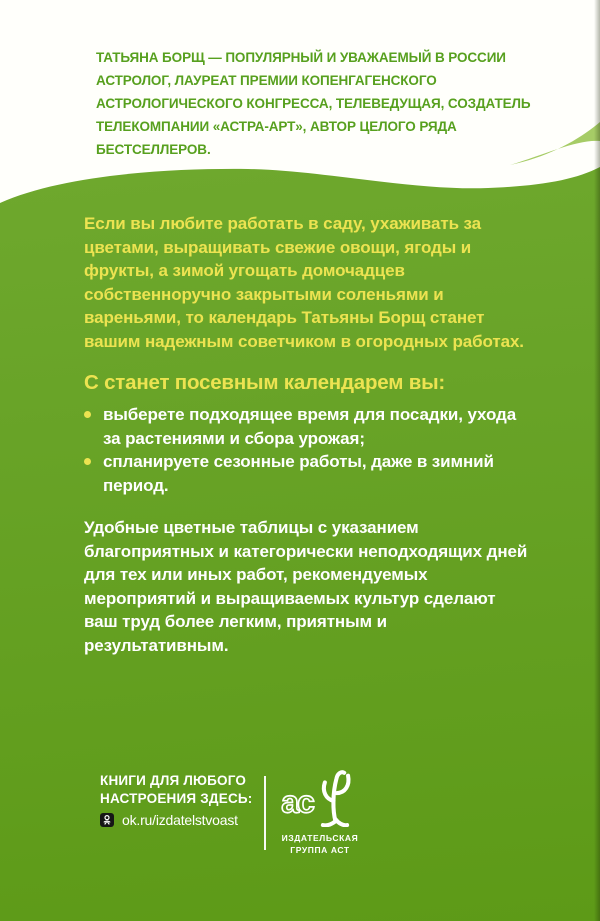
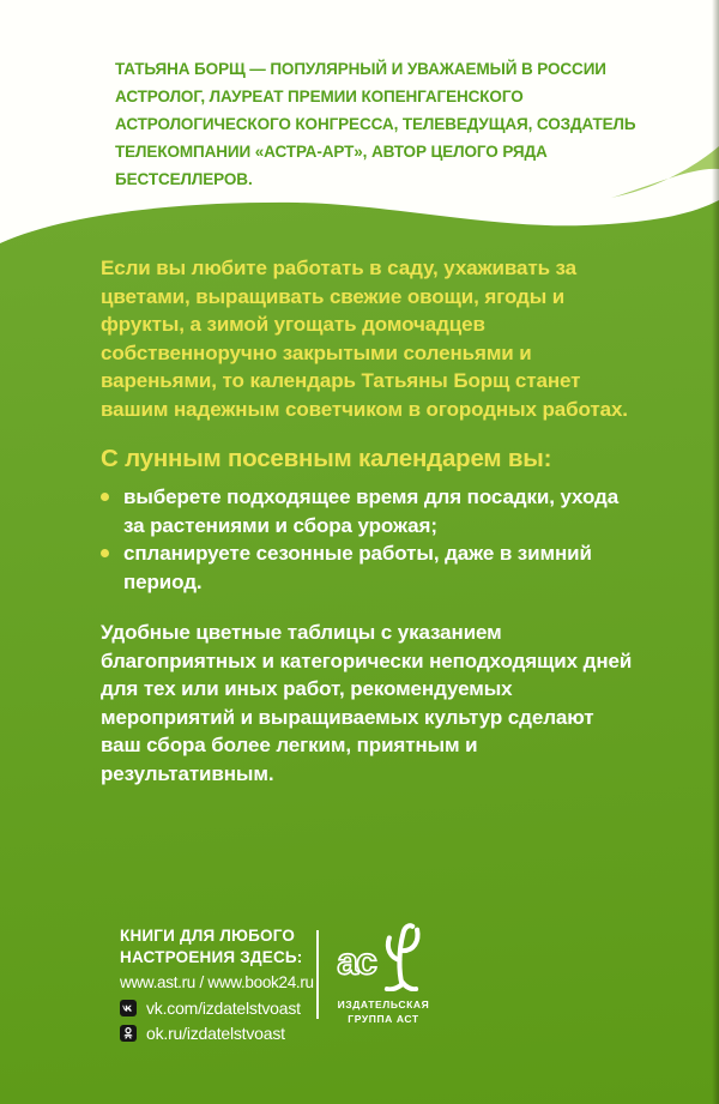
  ТАТЬЯНА БОРЩ — ПОПУЛЯРНЫЙ И УВАЖАЕМЫЙ В РОССИИ АСТРОЛОГ, ЛАУРЕАТ ПРЕМИИ КОПЕНГАГЕНСКОГО АСТРОЛОГИЧЕСКОГО КОНГРЕССА, ТЕЛЕВЕДУЩАЯ, СОЗДАТЕЛЬ ТЕЛЕКОМПАНИИ «АСТРА-АРТ», АВТОР ЦЕЛОГО РЯДА БЕСТСЕЛЛЕРОВ.
  Если вы любите работать в саду, ухаживать за цветами, выращивать свежие овощи, ягоды и фрукты, а зимой угощать домочадцев собственноручно закрытыми соленьями и вареньями, то календарь Татьяны Борщ станет вашим надежным советчиком в огородных работах.
- С станет посевным календарем вы:
+ С лунным посевным календарем вы:
  выберете подходящее время для посадки, ухода за растениями и сбора урожая;
  спланируете сезонные работы, даже в зимний период.
- Удобные цветные таблицы с указанием благоприятных и категорически неподходящих дней для тех или иных работ, рекомендуемых мероприятий и выращиваемых культур сделают ваш труд более легким, приятным и результативным.
+ Удобные цветные таблицы с указанием благоприятных и категорически неподходящих дней для тех или иных работ, рекомендуемых мероприятий и выращиваемых культур сделают ваш сбора более легким, приятным и результативным.
  КНИГИ ДЛЯ ЛЮБОГО
  НАСТРОЕНИЯ ЗДЕСЬ:
+ www.ast.ru / www.book24.ru
+ vk.com/izdatelstvoast
  ok.ru/izdatelstvoast
  ас
  ИЗДАТЕЛЬСКАЯ
  ГРУППА АСТ
